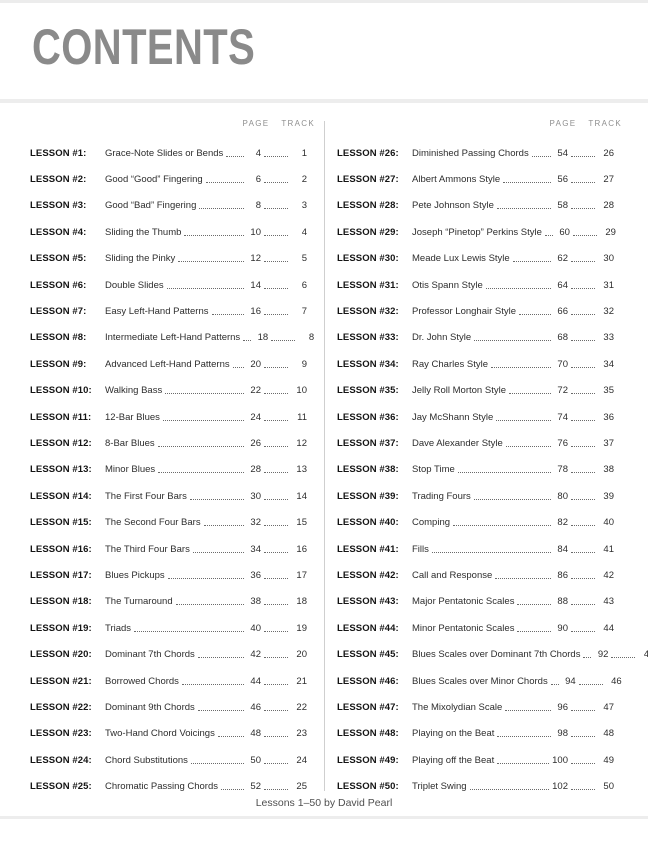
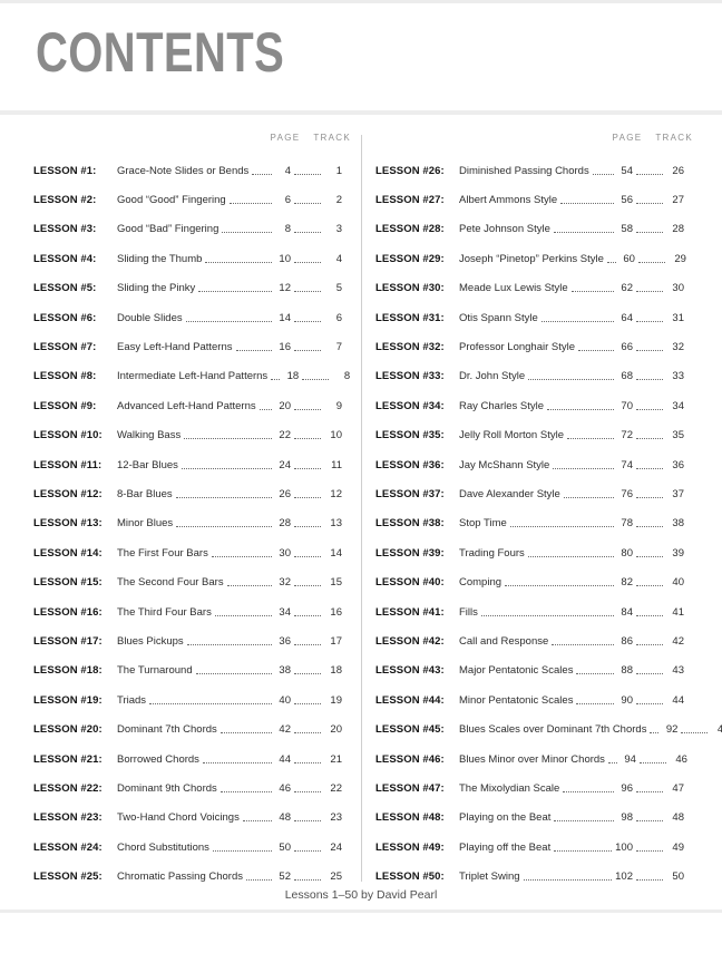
  CONTENTS
  PAGE
  TRACK
  LESSON #1:
  Grace-Note Slides or Bends
  4
  1
  LESSON #2:
  Good “Good” Fingering
  6
  2
  LESSON #3:
  Good “Bad” Fingering
  8
  3
  LESSON #4:
  Sliding the Thumb
  10
  4
  LESSON #5:
  Sliding the Pinky
  12
  5
  LESSON #6:
  Double Slides
  14
  6
  LESSON #7:
  Easy Left-Hand Patterns
  16
  7
  LESSON #8:
  Intermediate Left-Hand Patterns
  18
  8
  LESSON #9:
  Advanced Left-Hand Patterns
  20
  9
  LESSON #10:
  Walking Bass
  22
  10
  LESSON #11:
  12-Bar Blues
  24
  11
  LESSON #12:
  8-Bar Blues
  26
  12
  LESSON #13:
  Minor Blues
  28
  13
  LESSON #14:
  The First Four Bars
  30
  14
  LESSON #15:
  The Second Four Bars
  32
  15
  LESSON #16:
  The Third Four Bars
  34
  16
  LESSON #17:
  Blues Pickups
  36
  17
  LESSON #18:
  The Turnaround
  38
  18
  LESSON #19:
  Triads
  40
  19
  LESSON #20:
  Dominant 7th Chords
  42
  20
  LESSON #21:
  Borrowed Chords
  44
  21
  LESSON #22:
  Dominant 9th Chords
  46
  22
  LESSON #23:
  Two-Hand Chord Voicings
  48
  23
  LESSON #24:
  Chord Substitutions
  50
  24
  LESSON #25:
  Chromatic Passing Chords
  52
  25
  PAGE
  TRACK
  LESSON #26:
  Diminished Passing Chords
  54
  26
  LESSON #27:
  Albert Ammons Style
  56
  27
  LESSON #28:
  Pete Johnson Style
  58
  28
  LESSON #29:
  Joseph “Pinetop” Perkins Style
  60
  29
  LESSON #30:
  Meade Lux Lewis Style
  62
  30
  LESSON #31:
  Otis Spann Style
  64
  31
  LESSON #32:
  Professor Longhair Style
  66
  32
  LESSON #33:
  Dr. John Style
  68
  33
  LESSON #34:
  Ray Charles Style
  70
  34
  LESSON #35:
  Jelly Roll Morton Style
  72
  35
  LESSON #36:
  Jay McShann Style
  74
  36
  LESSON #37:
  Dave Alexander Style
  76
  37
  LESSON #38:
  Stop Time
  78
  38
  LESSON #39:
  Trading Fours
  80
  39
  LESSON #40:
  Comping
  82
  40
  LESSON #41:
  Fills
  84
  41
  LESSON #42:
  Call and Response
  86
  42
  LESSON #43:
  Major Pentatonic Scales
  88
  43
  LESSON #44:
  Minor Pentatonic Scales
  90
  44
  LESSON #45:
  Blues Scales over Dominant 7th Chords
  92
  LESSON #46:
- Blues Scales over Minor Chords
+ Blues Minor over Minor Chords
  94
  46
  LESSON #47:
  The Mixolydian Scale
  96
  47
  LESSON #48:
  Playing on the Beat
  98
  48
  LESSON #49:
  Playing off the Beat
  100
  49
  LESSON #50:
  Triplet Swing
  102
  50
  Lessons 1–50 by David Pearl
